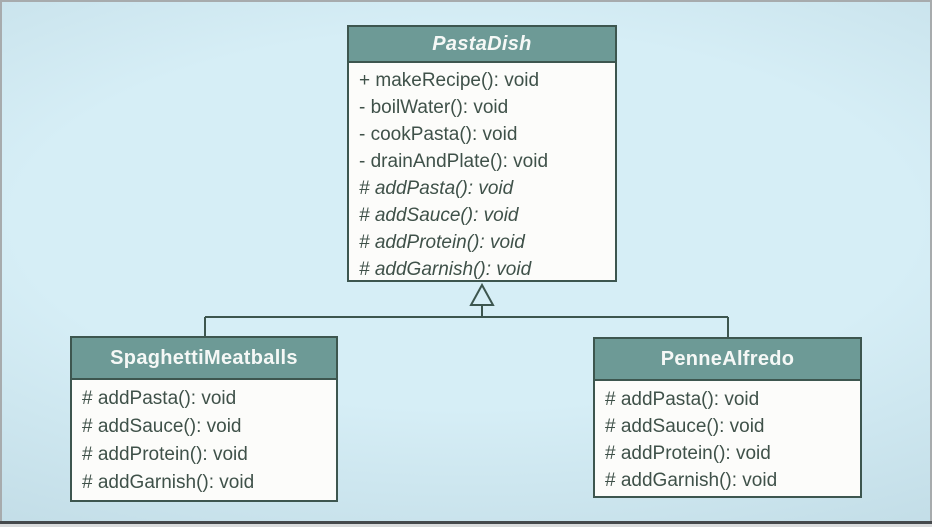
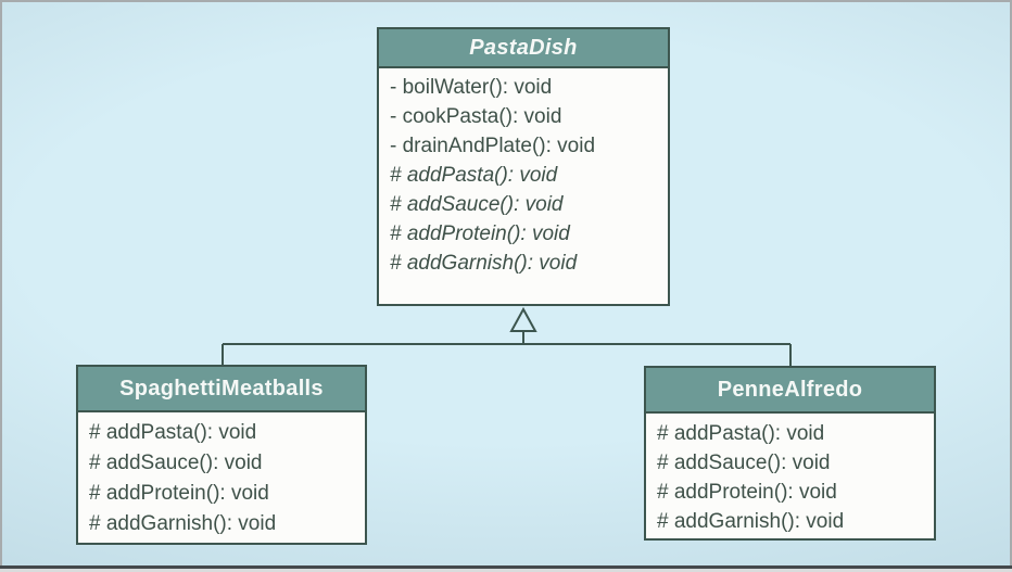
  PastaDish
- + makeRecipe(): void
  - boilWater(): void
  - cookPasta(): void
  - drainAndPlate(): void
  # addPasta(): void
  # addSauce(): void
  # addProtein(): void
  # addGarnish(): void
  SpaghettiMeatballs
  # addPasta(): void
  # addSauce(): void
  # addProtein(): void
  # addGarnish(): void
  PenneAlfredo
  # addPasta(): void
  # addSauce(): void
  # addProtein(): void
  # addGarnish(): void
